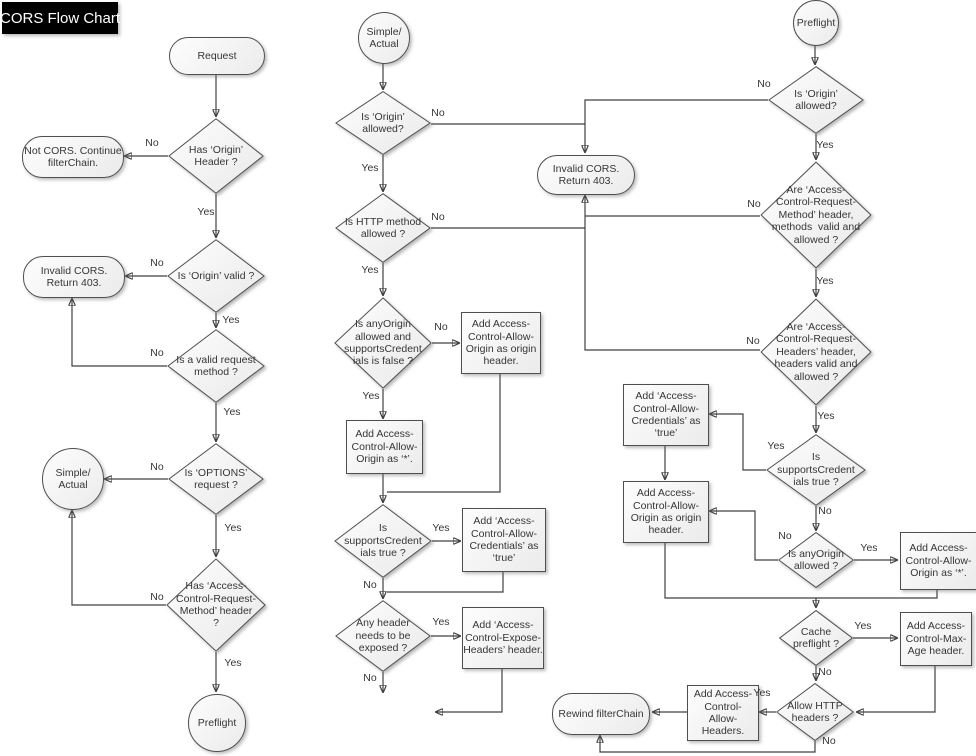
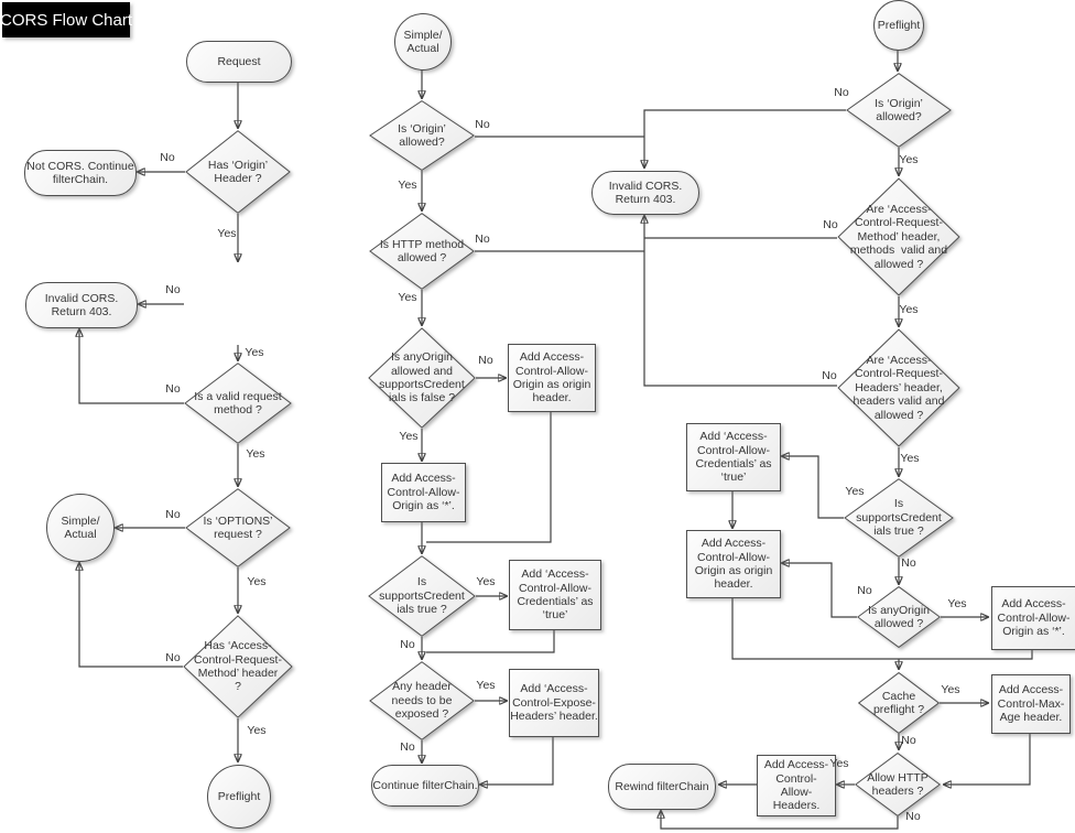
  CORS Flow Chart
  Request
  Has ‘Origin’
  Header ?
  Not CORS. Continue
  filterChain.
- Is ‘Origin’ valid ?
  Invalid CORS.
  Return 403.
  Is a valid request
  method ?
  Is ‘OPTIONS’
  request ?
  Simple/
  Actual
  Has ‘Access-
  Control-Request-
  Method’ header
  ?
  Preflight
  Simple/
  Actual
  Is ‘Origin’
  allowed?
  Invalid CORS.
  Return 403.
  Is HTTP method
  allowed ?
  Is anyOrigin
  allowed and
  supportsCredent
  ials is false ?
  Add Access-
  Control-Allow-
  Origin as origin
  header.
  Add Access-
  Control-Allow-
  Origin as ‘*’.
  Is
  supportsCredent
  ials true ?
  Add ‘Access-
  Control-Allow-
  Credentials’ as
  ‘true’
  Any header
  needs to be
  exposed ?
  Add ‘Access-
  Control-Expose-
  Headers’ header.
+ Continue filterChain.
  Preflight
  Is ‘Origin’
  allowed?
  Are ‘Access-
  Control-Request-
  Method’ header,
  methods valid and
  allowed ?
  Are ‘Access-
  Control-Request-
  Headers’ header,
  headers valid and
  allowed ?
  Add ‘Access-
  Control-Allow-
  Credentials’ as
  ‘true’
  Is
  supportsCredent
  ials true ?
  Add Access-
  Control-Allow-
  Origin as origin
  header.
  Is anyOrigin
  allowed ?
  Add Access-
  Control-Allow-
  Origin as ‘*’.
  Cache
  preflight ?
  Add Access-
  Control-Max-
  Age header.
  Allow HTTP
  headers ?
  Add Access-
  Control-
  Allow-
  Headers.
  Rewind filterChain
  No
  Yes
  No
  Yes
  No
  Yes
  No
  Yes
  No
  Yes
  No
  Yes
  No
  Yes
  No
  Yes
  Yes
  No
  Yes
  No
  No
  Yes
  No
  Yes
  No
  Yes
  Yes
  No
  No
  Yes
  Yes
  No
  Yes
  No
